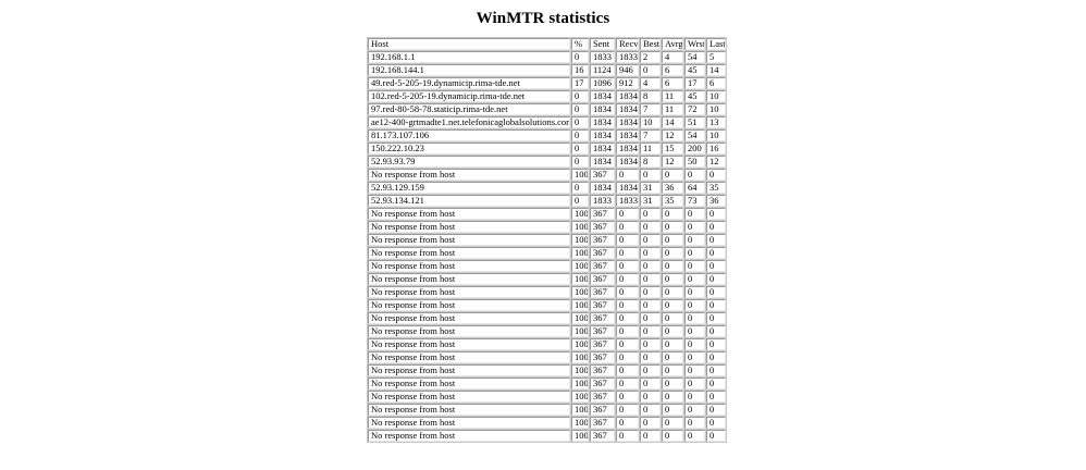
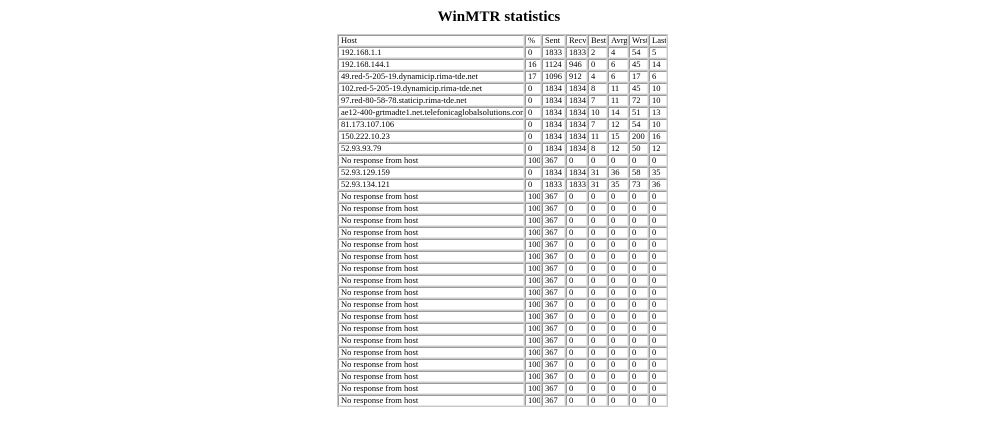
  WinMTR statistics
  Host	%	Sent	Recv	Best	Avrg	Wrst	Last
  192.168.1.1	0	1833	1833	2	4	54	5
  192.168.144.1	16	1124	946	0	6	45	14
  49.red-5-205-19.dynamicip.rima-tde.net	17	1096	912	4	6	17	6
  102.red-5-205-19.dynamicip.rima-tde.net	0	1834	1834	8	11	45	10
  97.red-80-58-78.staticip.rima-tde.net	0	1834	1834	7	11	72	10
  ae12-400-grtmadte1.net.telefonicaglobalsolutions.com	0	1834	1834	10	14	51	13
  81.173.107.106	0	1834	1834	7	12	54	10
  150.222.10.23	0	1834	1834	11	15	200	16
  52.93.93.79	0	1834	1834	8	12	50	12
  No response from host	100	367	0	0	0	0	0
- 52.93.129.159	0	1834	1834	31	36	64	35
+ 52.93.129.159	0	1834	1834	31	36	58	35
  52.93.134.121	0	1833	1833	31	35	73	36
  No response from host	100	367	0	0	0	0	0
  No response from host	100	367	0	0	0	0	0
  No response from host	100	367	0	0	0	0	0
  No response from host	100	367	0	0	0	0	0
  No response from host	100	367	0	0	0	0	0
  No response from host	100	367	0	0	0	0	0
  No response from host	100	367	0	0	0	0	0
  No response from host	100	367	0	0	0	0	0
  No response from host	100	367	0	0	0	0	0
  No response from host	100	367	0	0	0	0	0
  No response from host	100	367	0	0	0	0	0
  No response from host	100	367	0	0	0	0	0
  No response from host	100	367	0	0	0	0	0
  No response from host	100	367	0	0	0	0	0
  No response from host	100	367	0	0	0	0	0
  No response from host	100	367	0	0	0	0	0
  No response from host	100	367	0	0	0	0	0
  No response from host	100	367	0	0	0	0	0
